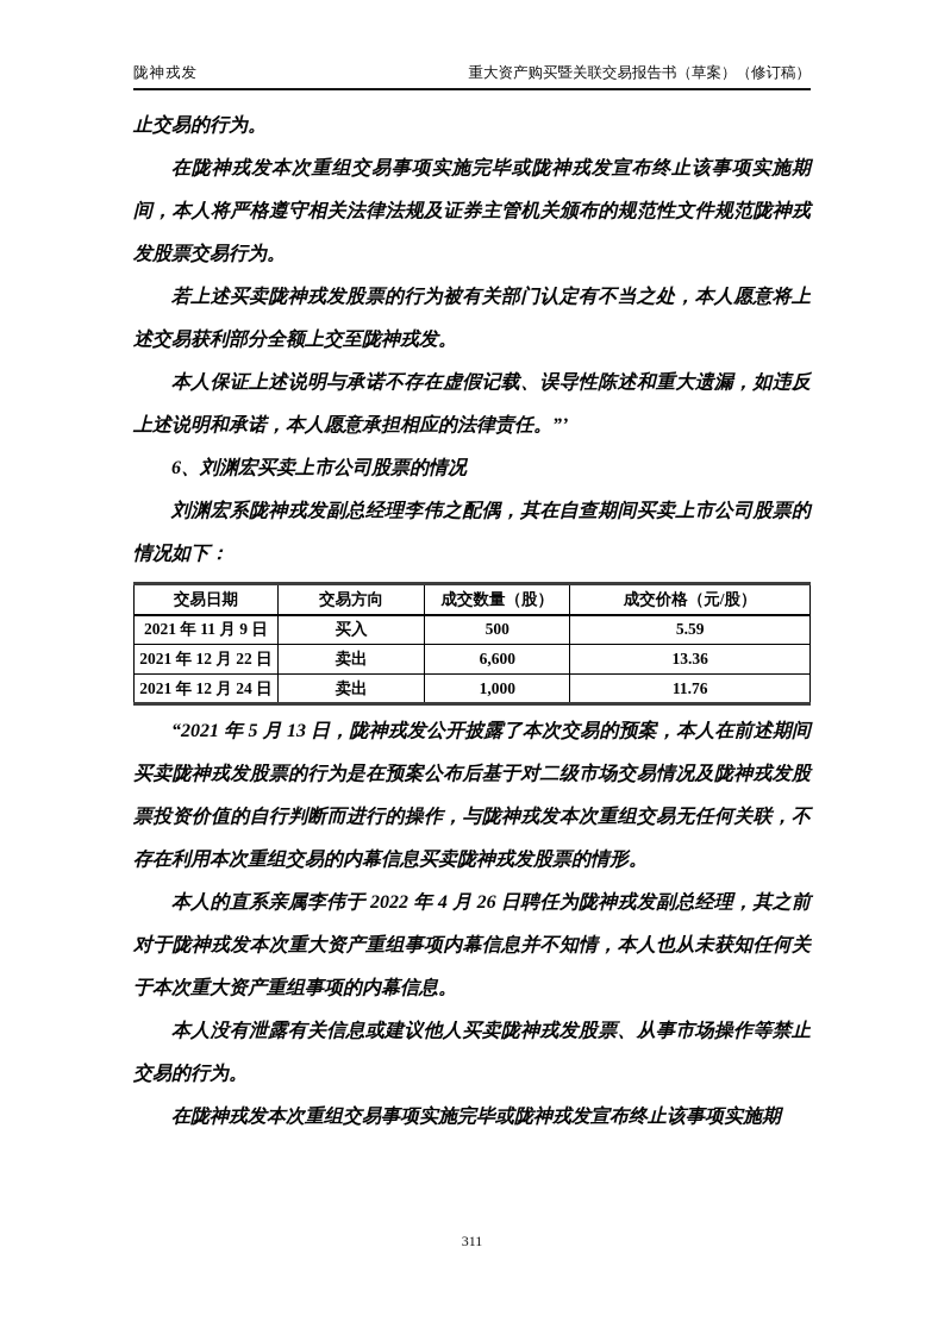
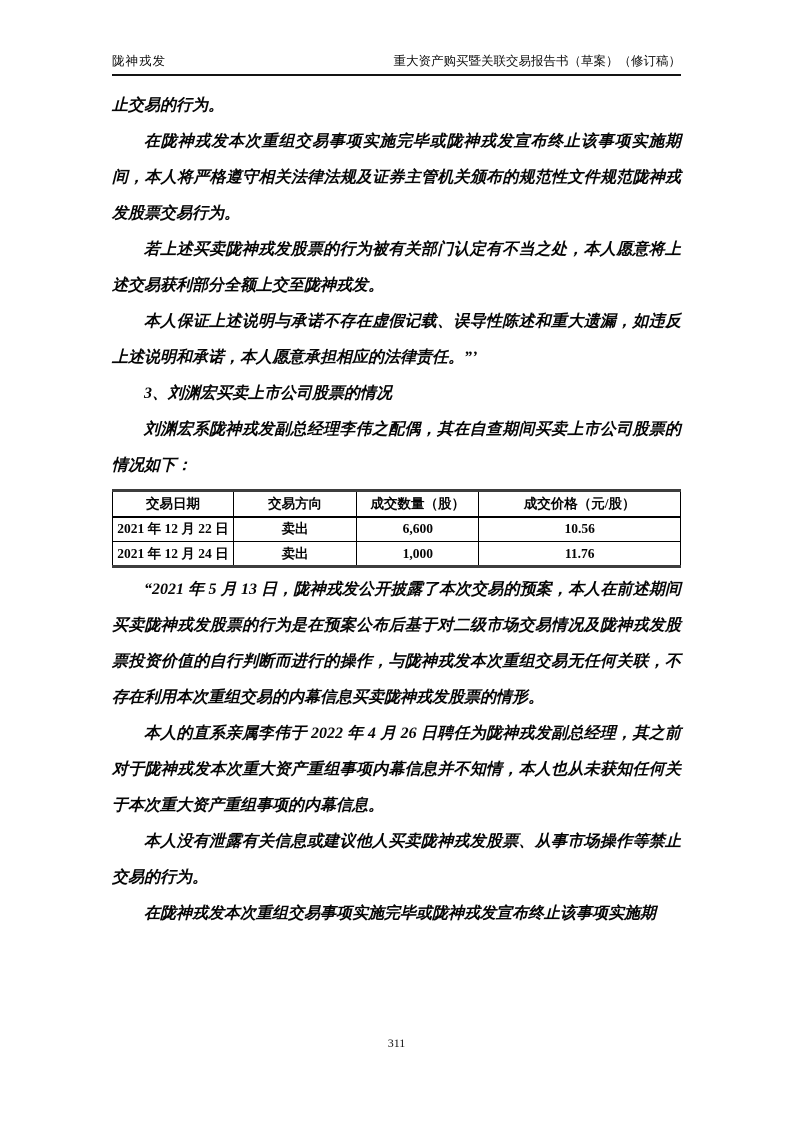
  陇神戎发
  重大资产购买暨关联交易报告书（草案）（修订稿）
  止交易的行为。
  在陇神戎发本次重组交易事项实施完毕或陇神戎发宣布终止该事项实施期间，本人将严格遵守相关法律法规及证券主管机关颁布的规范性文件规范陇神戎发股票交易行为。
  若上述买卖陇神戎发股票的行为被有关部门认定有不当之处，本人愿意将上述交易获利部分全额上交至陇神戎发。
  本人保证上述说明与承诺不存在虚假记载、误导性陈述和重大遗漏，如违反上述说明和承诺，本人愿意承担相应的法律责任。”’
- 6、刘渊宏买卖上市公司股票的情况
+ 3、刘渊宏买卖上市公司股票的情况
  刘渊宏系陇神戎发副总经理李伟之配偶，其在自查期间买卖上市公司股票的情况如下：
  交易日期	交易方向	成交数量（股）	成交价格（元/股）
- 2021 年 11 月 9 日	买入	500	5.59
- 2021 年 12 月 22 日	卖出	6,600	13.36
+ 2021 年 12 月 22 日	卖出	6,600	10.56
  2021 年 12 月 24 日	卖出	1,000	11.76
  “2021 年 5 月 13 日，陇神戎发公开披露了本次交易的预案，本人在前述期间买卖陇神戎发股票的行为是在预案公布后基于对二级市场交易情况及陇神戎发股票投资价值的自行判断而进行的操作，与陇神戎发本次重组交易无任何关联，不存在利用本次重组交易的内幕信息买卖陇神戎发股票的情形。
  本人的直系亲属李伟于 2022 年 4 月 26 日聘任为陇神戎发副总经理，其之前对于陇神戎发本次重大资产重组事项内幕信息并不知情，本人也从未获知任何关于本次重大资产重组事项的内幕信息。
  本人没有泄露有关信息或建议他人买卖陇神戎发股票、从事市场操作等禁止交易的行为。
  在陇神戎发本次重组交易事项实施完毕或陇神戎发宣布终止该事项实施期
  311
